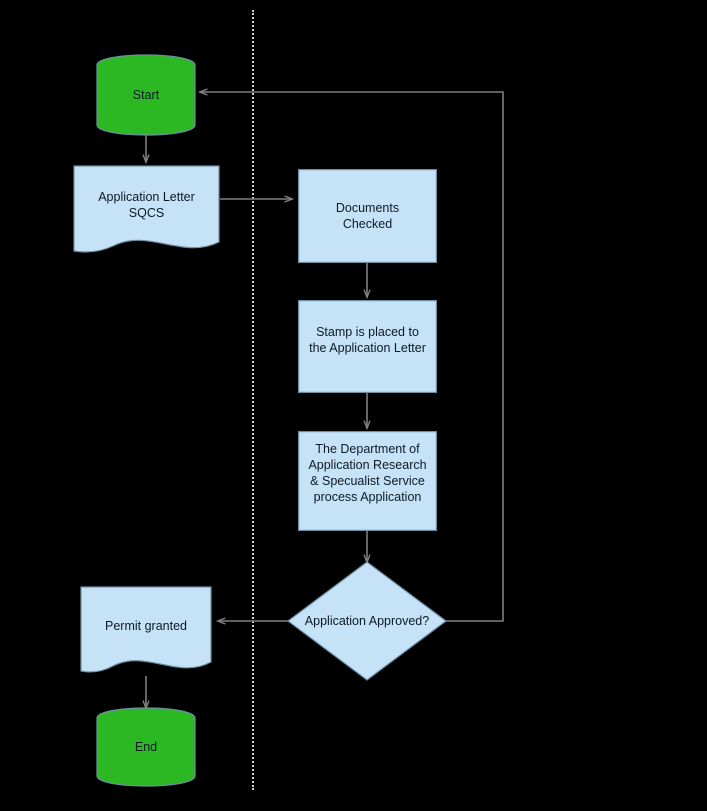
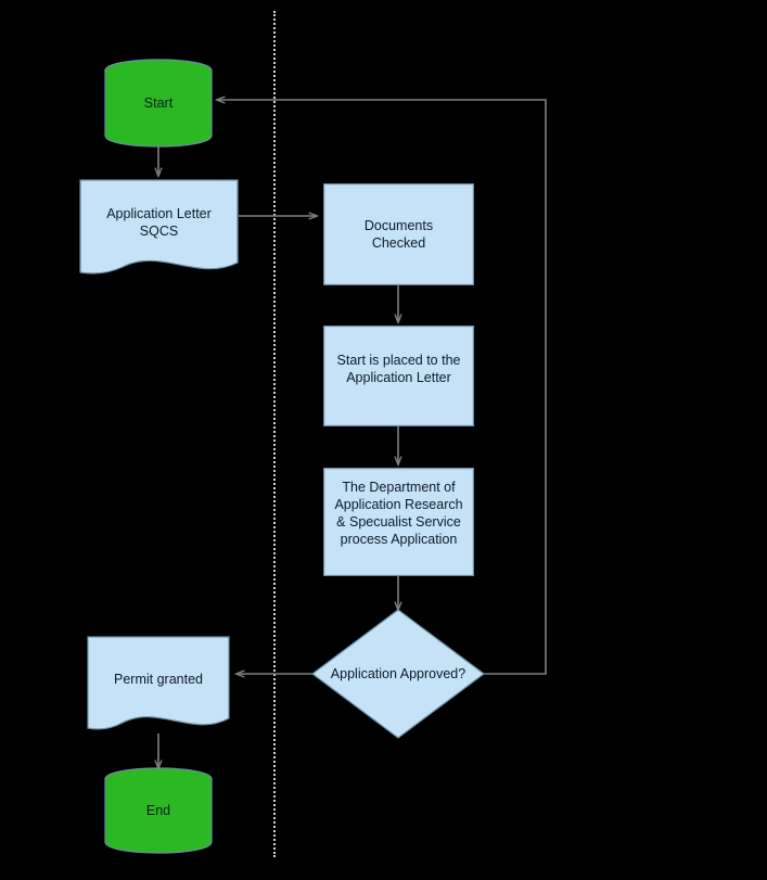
  Start
  Application Letter SQCS
  Documents
  Checked
- Stamp is placed to the Application Letter
+ Start is placed to the Application Letter
  The Department of Application Research & Specualist Service process Application
  Application Approved?
  Permit granted
  End
